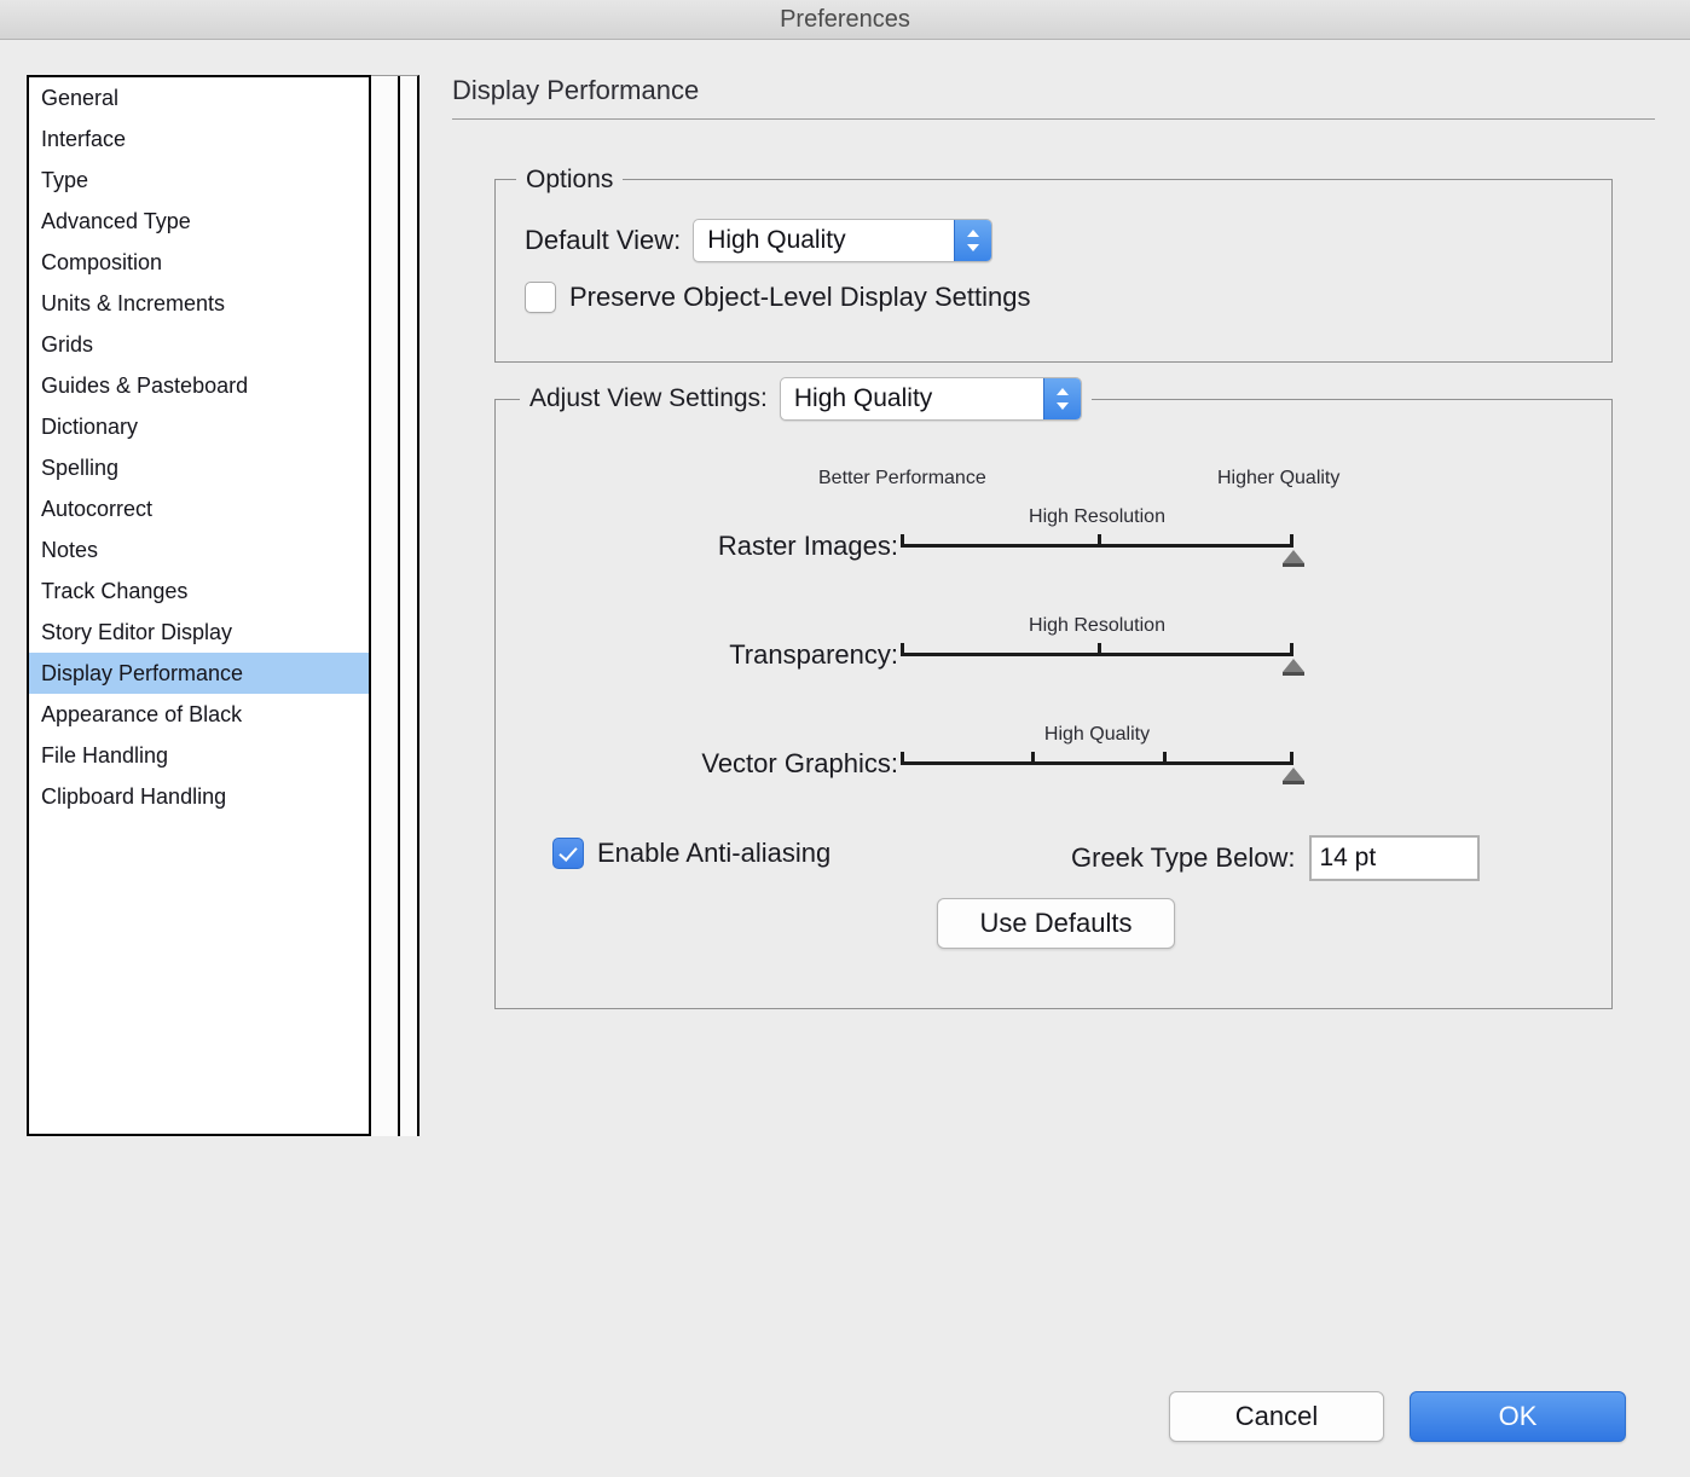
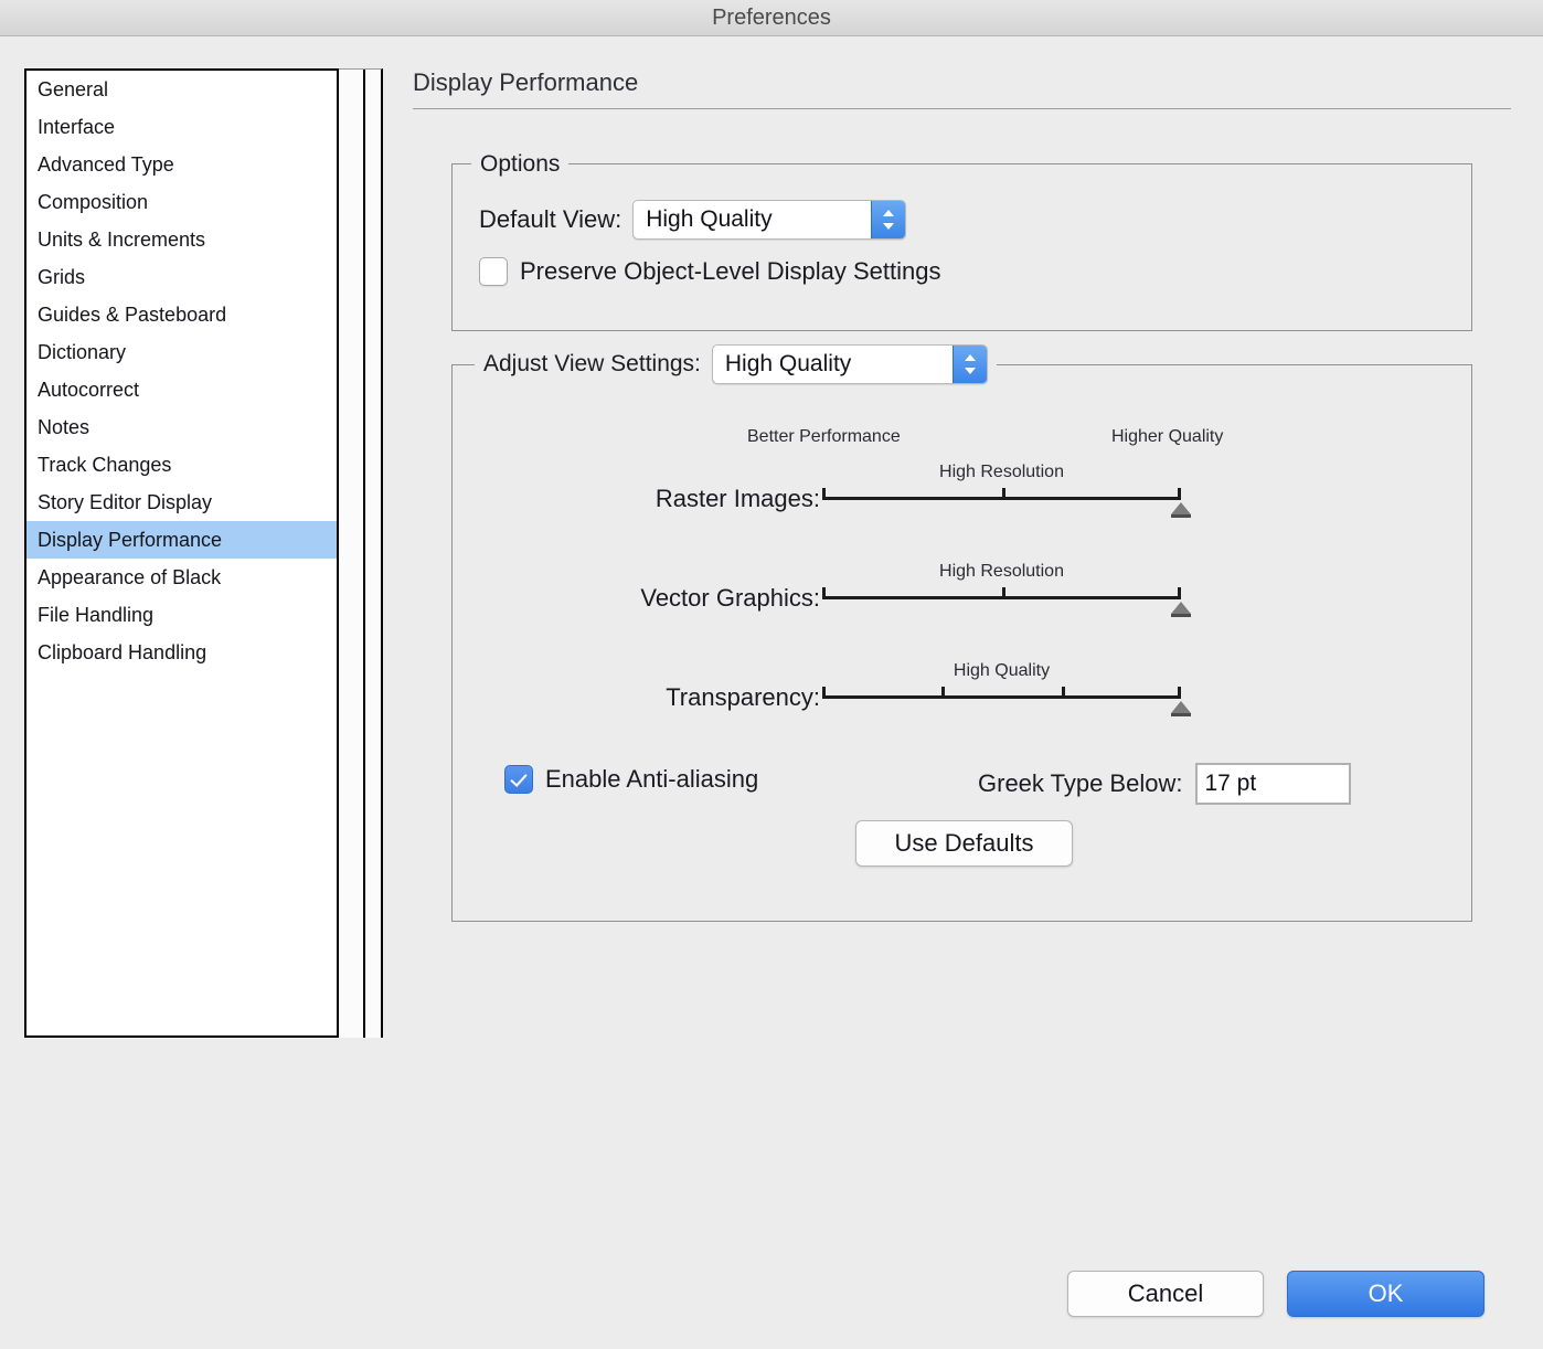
  Preferences
  General
  Interface
- Type
  Advanced Type
  Composition
  Units & Increments
  Grids
  Guides & Pasteboard
  Dictionary
- Spelling
  Autocorrect
  Notes
  Track Changes
  Story Editor Display
  Display Performance
  Appearance of Black
  File Handling
  Clipboard Handling
  Display Performance
  Options
  Default View:
  High Quality
  Preserve Object-Level Display Settings
  Adjust View Settings:
  High Quality
  Better Performance
  Higher Quality
  Raster Images:
  High Resolution
- Transparency:
+ Vector Graphics:
  High Resolution
- Vector Graphics:
+ Transparency:
  High Quality
  Enable Anti-aliasing
  Greek Type Below:
- 14 pt
+ 17 pt
  Use Defaults
  Cancel
  OK
